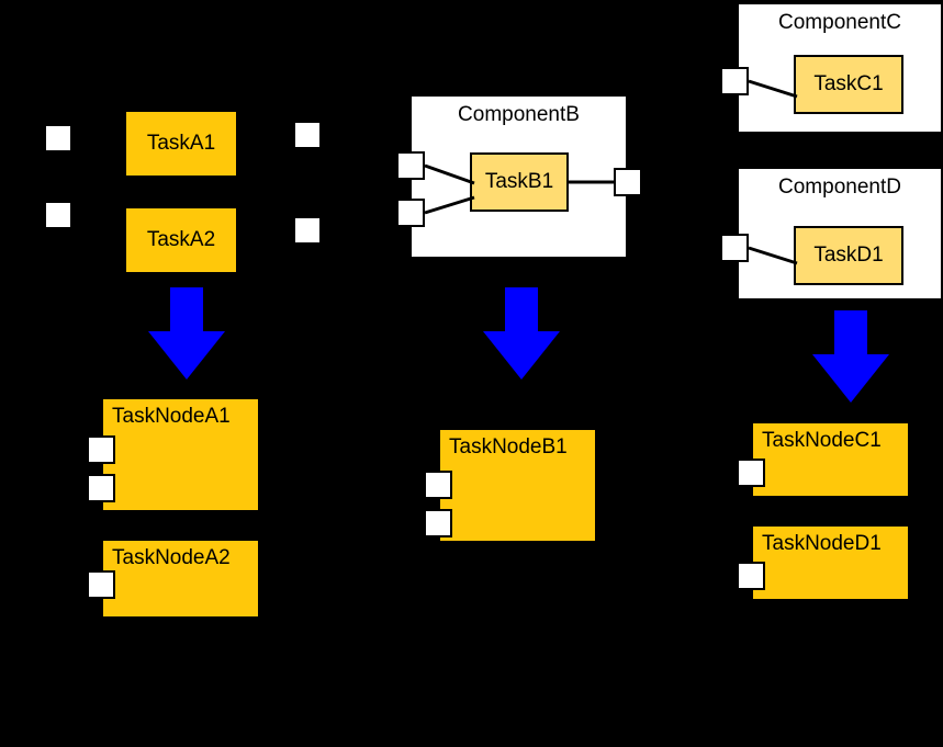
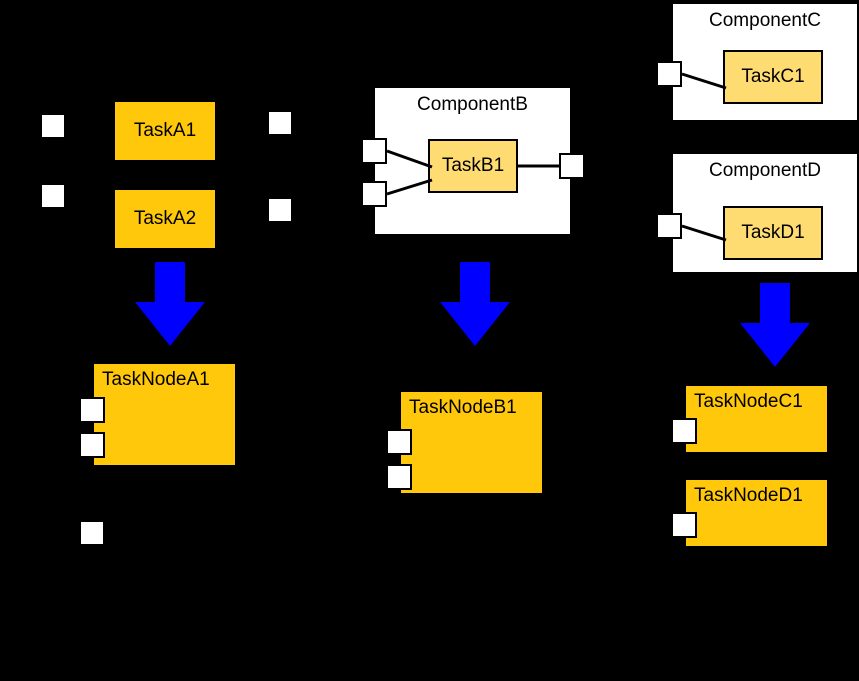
  TaskA1
  TaskA2
  ComponentB
  TaskB1
  ComponentC
  TaskC1
  ComponentD
  TaskD1
  TaskNodeA1
- TaskNodeA2
  TaskNodeB1
  TaskNodeC1
  TaskNodeD1
